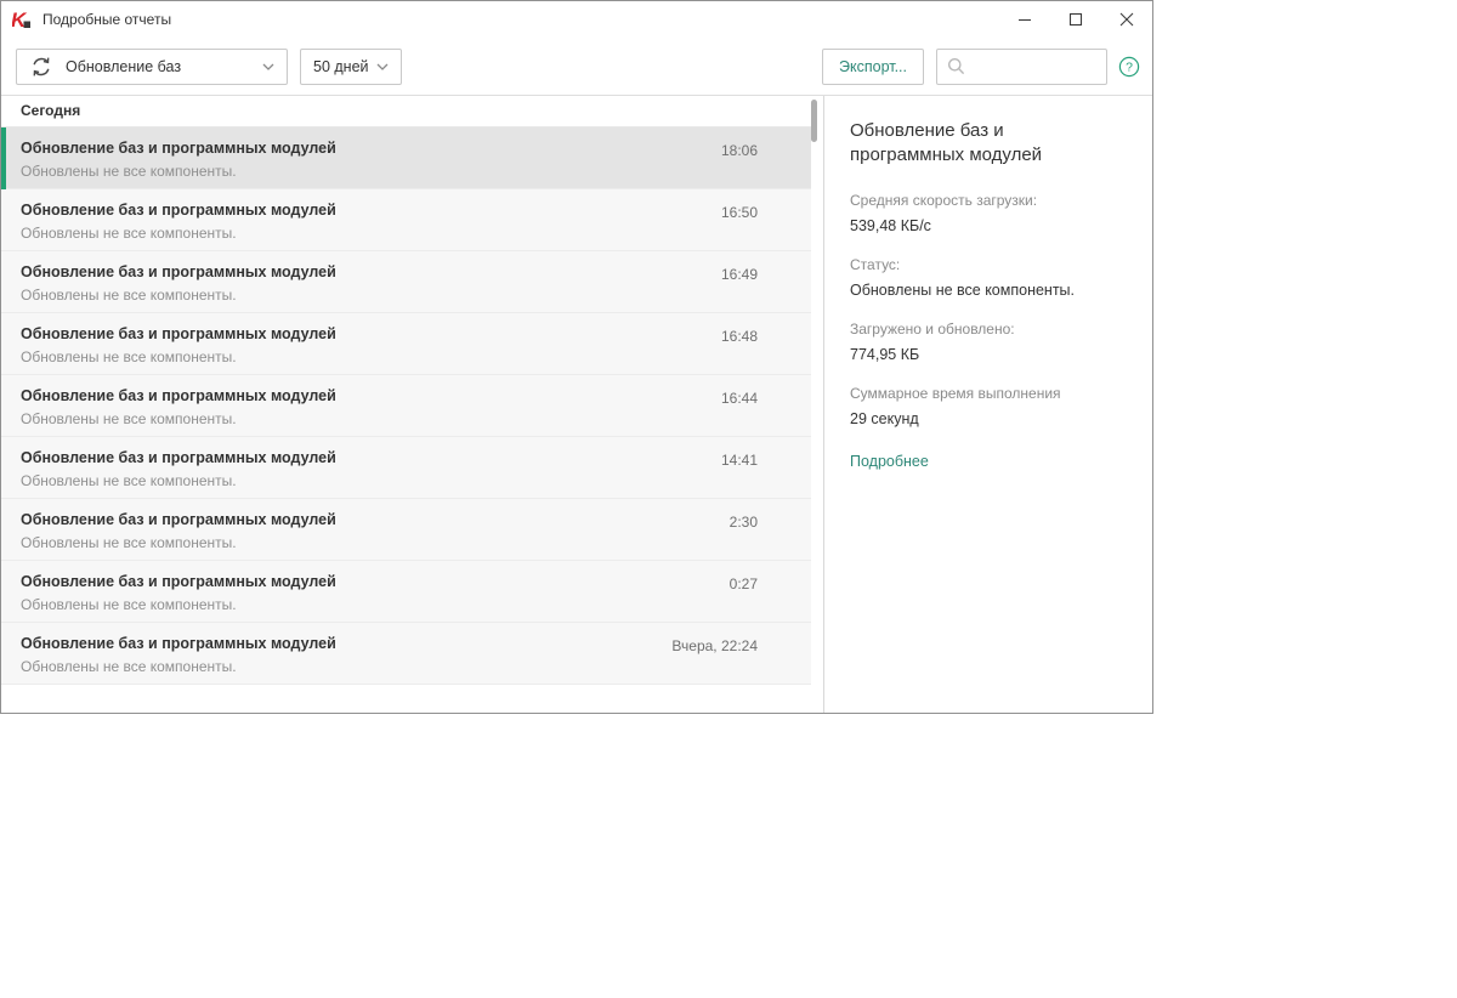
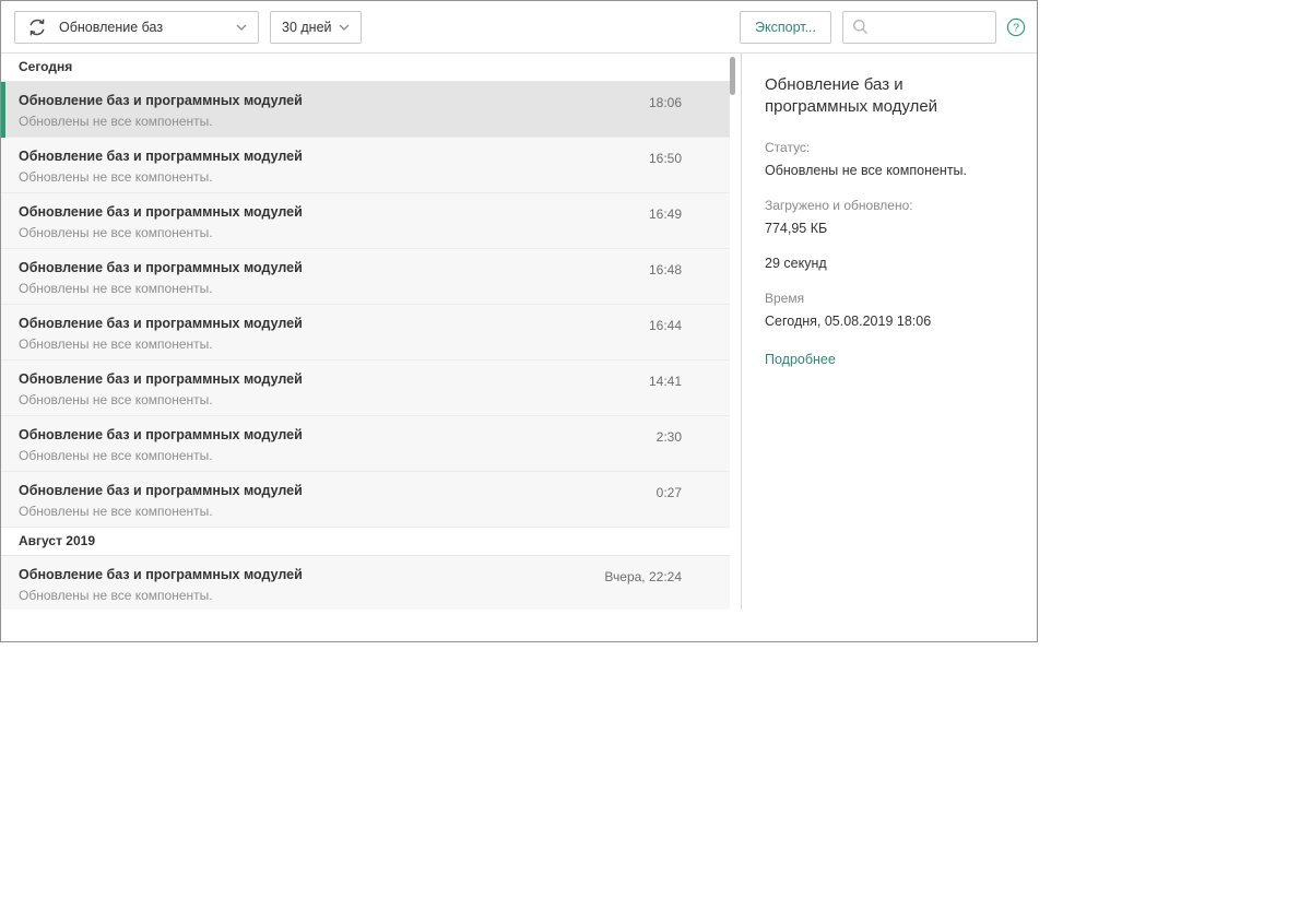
- K
- Подробные отчеты
  Обновление баз
- 50 дней
+ 30 дней
  Экспорт...
  ?
  Сегодня
  Обновление баз и программных модулей
  Обновлены не все компоненты.
  18:06
  Обновление баз и программных модулей
  Обновлены не все компоненты.
  16:50
  Обновление баз и программных модулей
  Обновлены не все компоненты.
  16:49
  Обновление баз и программных модулей
  Обновлены не все компоненты.
  16:48
  Обновление баз и программных модулей
  Обновлены не все компоненты.
  16:44
  Обновление баз и программных модулей
  Обновлены не все компоненты.
  14:41
  Обновление баз и программных модулей
  Обновлены не все компоненты.
  2:30
  Обновление баз и программных модулей
  Обновлены не все компоненты.
  0:27
+ Август 2019
  Обновление баз и программных модулей
  Обновлены не все компоненты.
  Вчера, 22:24
  Обновление баз и программных модулей
- Средняя скорость загрузки:
- 539,48 КБ/с
  Статус:
  Обновлены не все компоненты.
  Загружено и обновлено:
  774,95 КБ
- Суммарное время выполнения
  29 секунд
+ Время
+ Сегодня, 05.08.2019 18:06
  Подробнее
